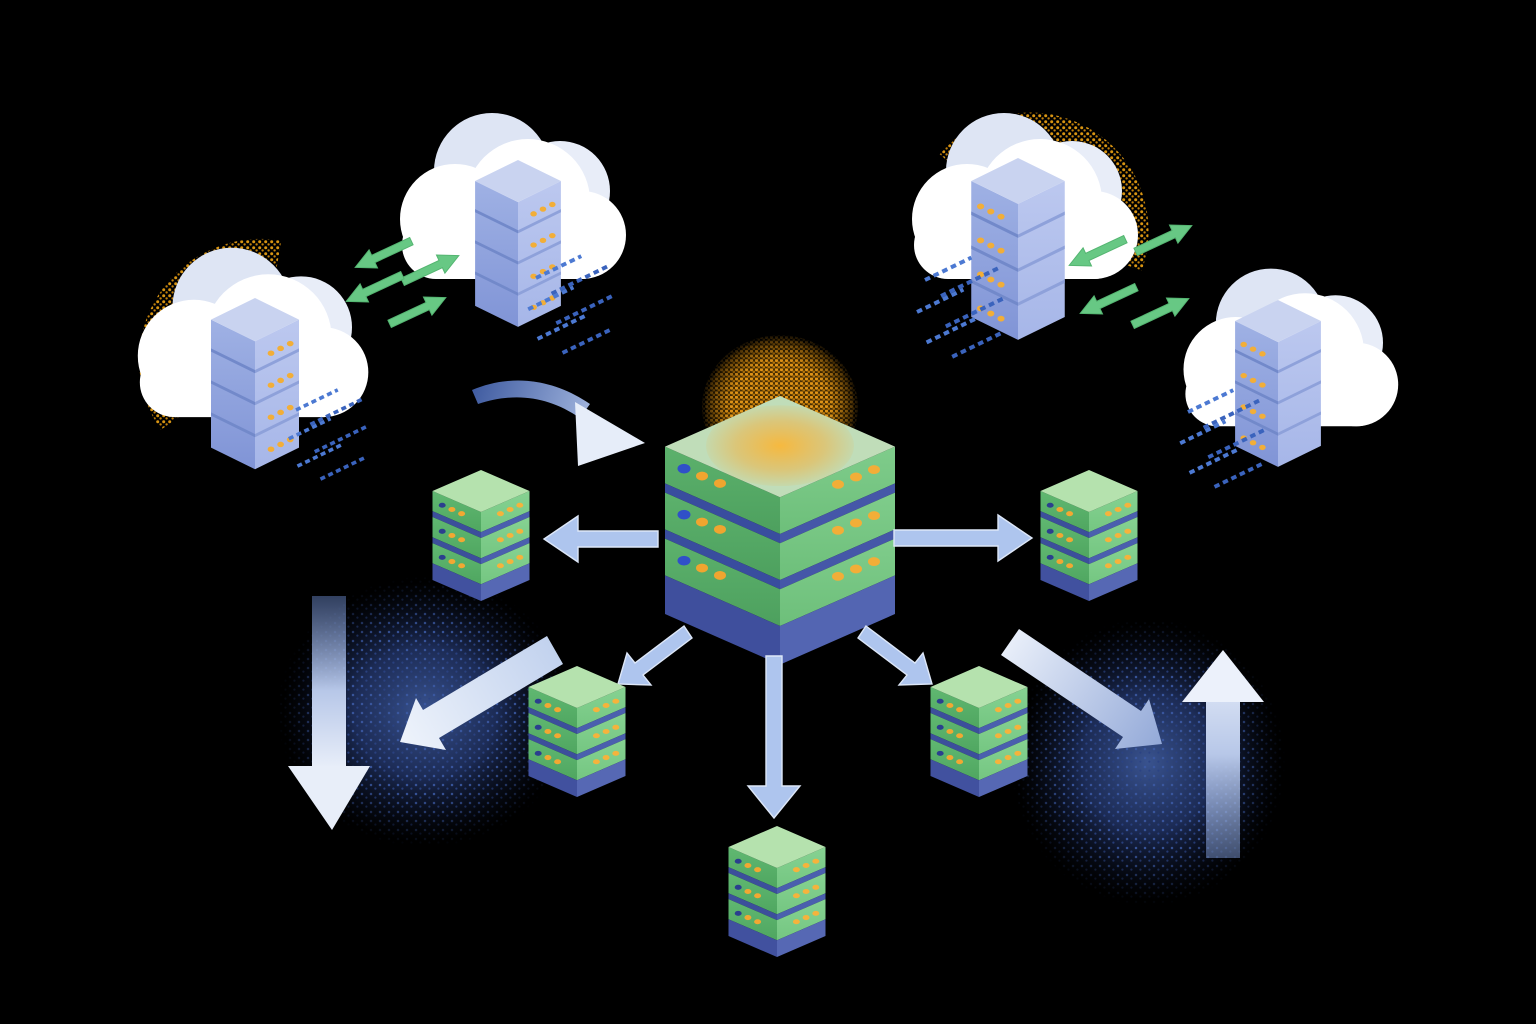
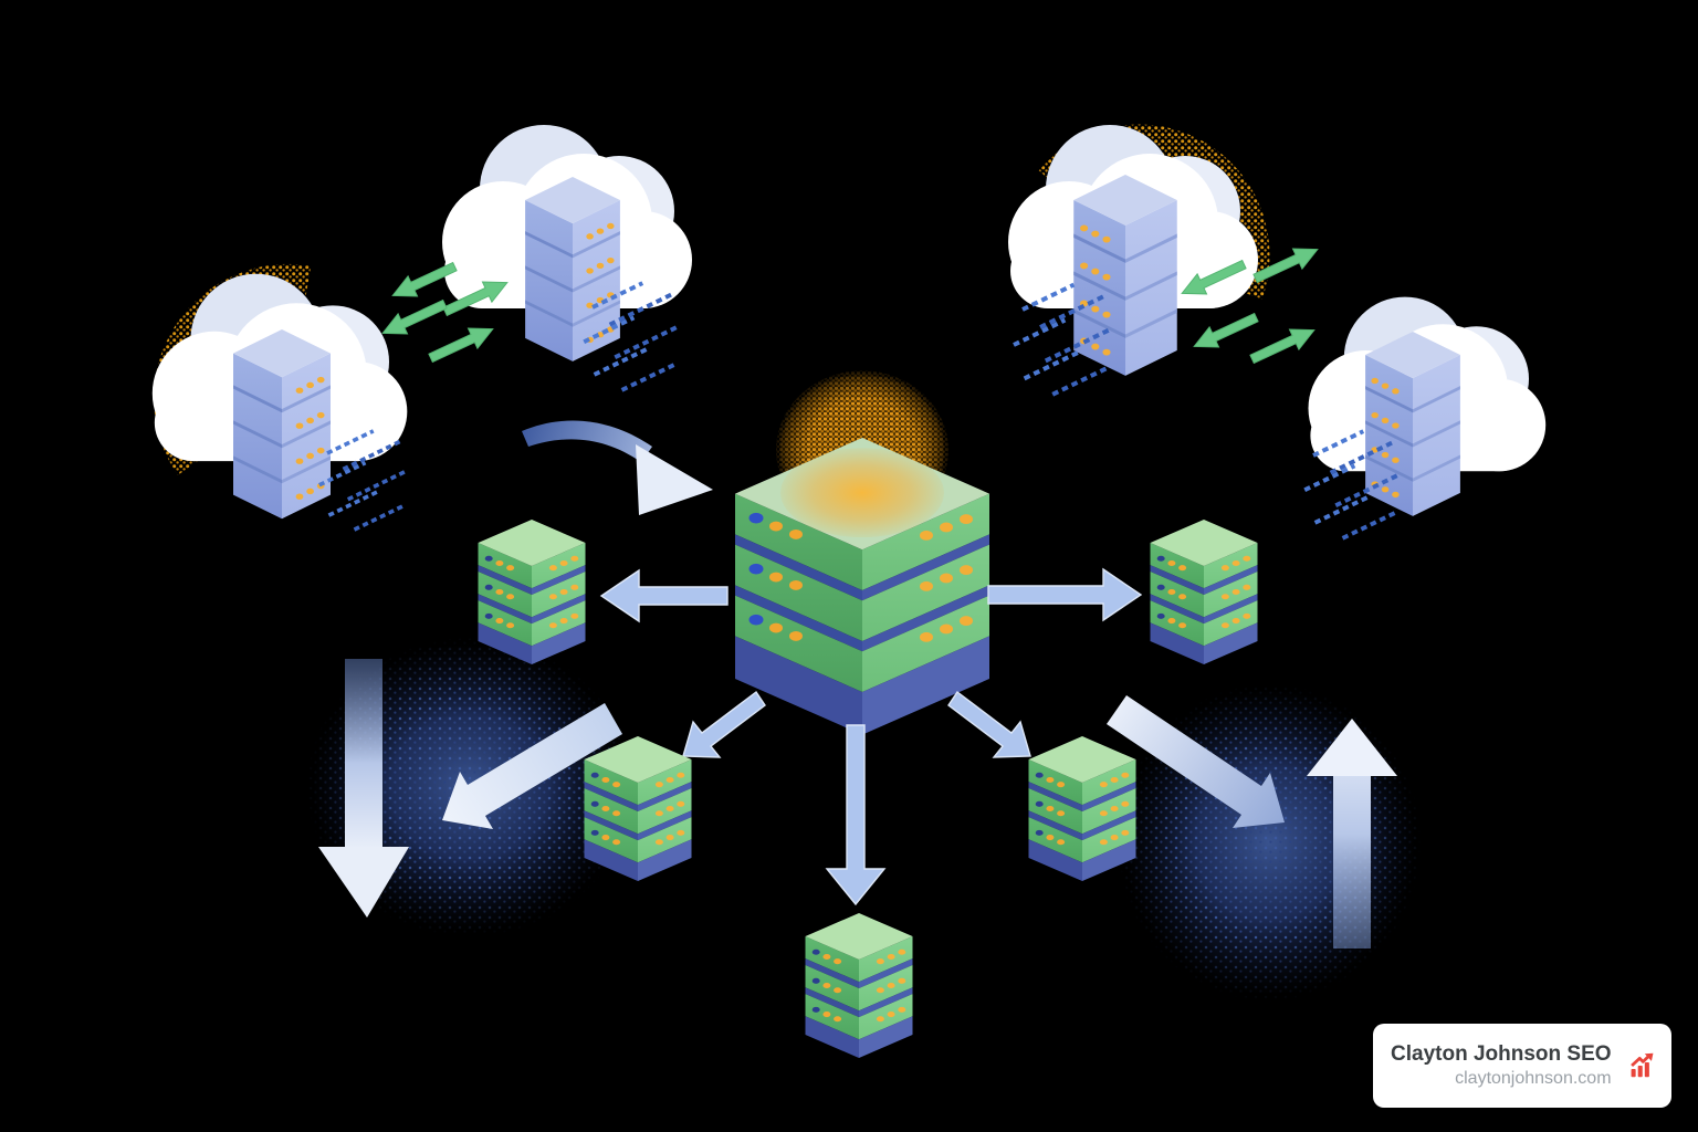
+ Clayton Johnson SEO
+ claytonjohnson.com
